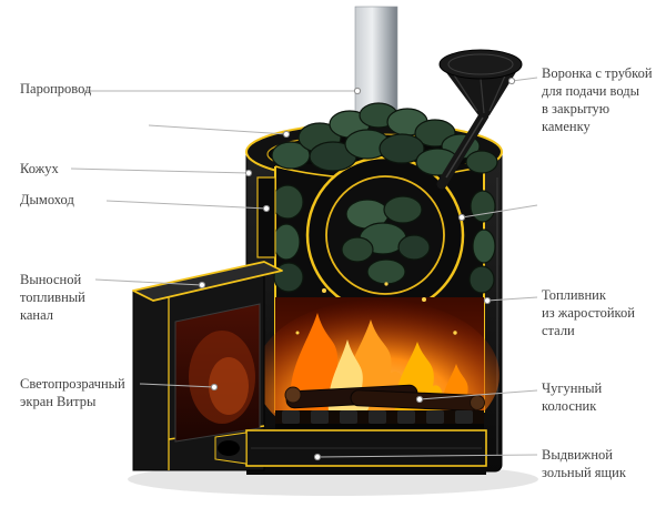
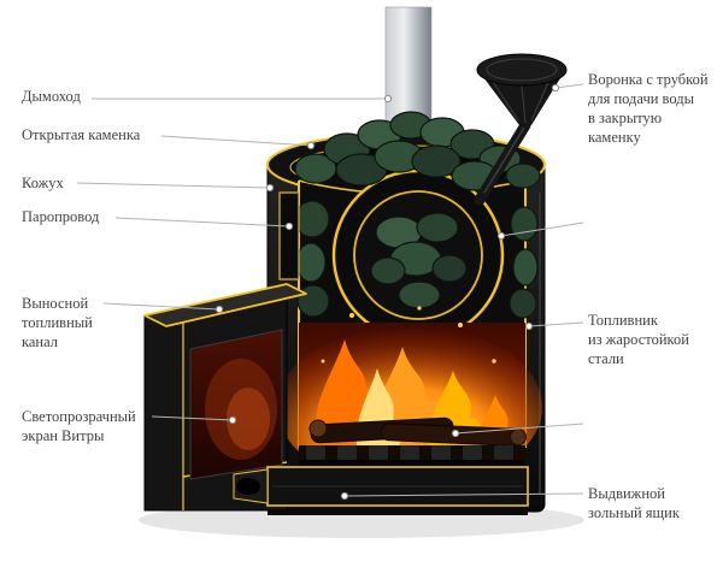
- Паропровод
+ Дымоход
+ Открытая каменка
  Кожух
- Дымоход
+ Паропровод
  Выносной
  топливный
  канал
  Светопрозрачный
  экран Витры
  Воронка с трубкой
  для подачи воды
  в закрытую
  каменку
  Топливник
  из жаростойкой
  стали
- Чугунный
- колосник
  Выдвижной
  зольный ящик
